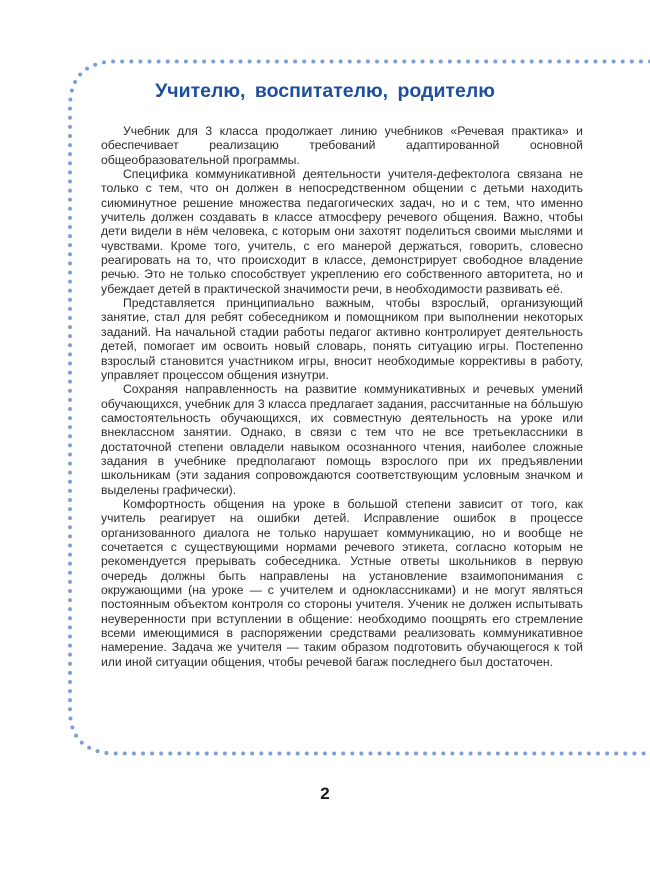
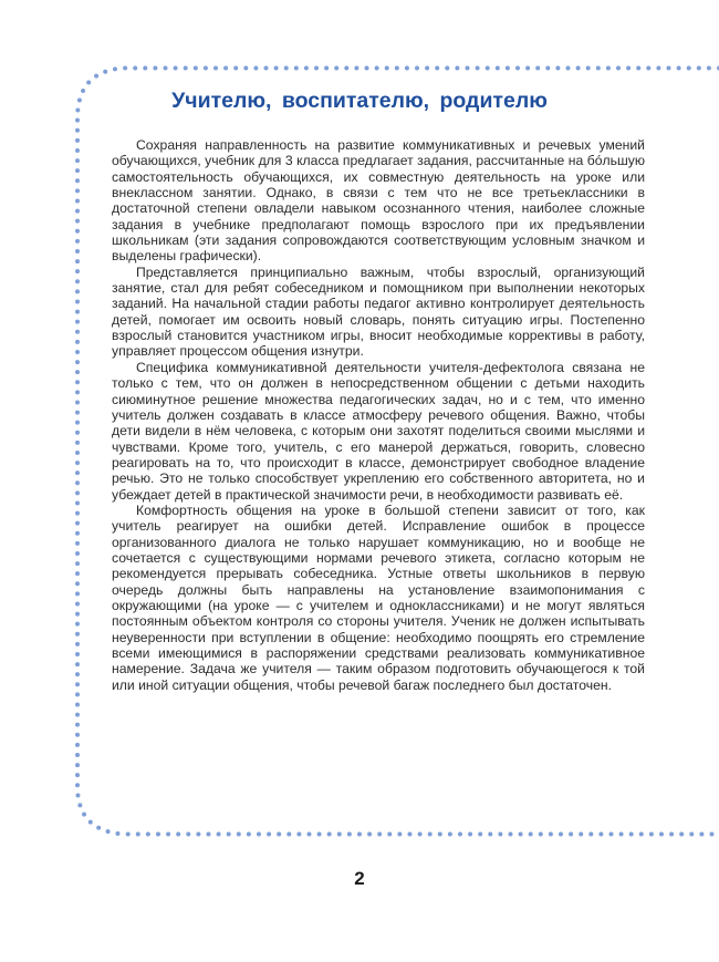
  Учителю, воспитателю, родителю
- Учебник для 3 класса продолжает линию учебников «Речевая практика» и обеспечивает реализацию требований адаптированной основной общеобразовательной программы.
- Специфика коммуникативной деятельности учителя-дефектолога связана не только с тем, что он должен в непосредственном общении с детьми находить сиюминутное решение множества педагогических задач, но и с тем, что именно учитель должен создавать в классе атмосферу речевого общения. Важно, чтобы дети видели в нём человека, с которым они захотят поделиться своими мыслями и чувствами. Кроме того, учитель, с его манерой держаться, говорить, словесно реагировать на то, что происходит в классе, демонстрирует свободное владение речью. Это не только способствует укреплению его собственного авторитета, но и убеждает детей в практической значимости речи, в необходимости развивать её.
+ Сохраняя направленность на развитие коммуникативных и речевых умений обучающихся, учебник для 3 класса предлагает задания, рассчитанные на бóльшую самостоятельность обучающихся, их совместную деятельность на уроке или внеклассном занятии. Однако, в связи с тем что не все третьеклассники в достаточной степени овладели навыком осознанного чтения, наиболее сложные задания в учебнике предполагают помощь взрослого при их предъявлении школьникам (эти задания сопровождаются соответствующим условным значком и выделены графически).
  Представляется принципиально важным, чтобы взрослый, организующий занятие, стал для ребят собеседником и помощником при выполнении некоторых заданий. На начальной стадии работы педагог активно контролирует деятельность детей, помогает им освоить новый словарь, понять ситуацию игры. Постепенно взрослый становится участником игры, вносит необходимые коррективы в работу, управляет процессом общения изнутри.
- Сохраняя направленность на развитие коммуникативных и речевых умений обучающихся, учебник для 3 класса предлагает задания, рассчитанные на бóльшую самостоятельность обучающихся, их совместную деятельность на уроке или внеклассном занятии. Однако, в связи с тем что не все третьеклассники в достаточной степени овладели навыком осознанного чтения, наиболее сложные задания в учебнике предполагают помощь взрослого при их предъявлении школьникам (эти задания сопровождаются соответствующим условным значком и выделены графически).
+ Специфика коммуникативной деятельности учителя-дефектолога связана не только с тем, что он должен в непосредственном общении с детьми находить сиюминутное решение множества педагогических задач, но и с тем, что именно учитель должен создавать в классе атмосферу речевого общения. Важно, чтобы дети видели в нём человека, с которым они захотят поделиться своими мыслями и чувствами. Кроме того, учитель, с его манерой держаться, говорить, словесно реагировать на то, что происходит в классе, демонстрирует свободное владение речью. Это не только способствует укреплению его собственного авторитета, но и убеждает детей в практической значимости речи, в необходимости развивать её.
  Комфортность общения на уроке в большой степени зависит от того, как учитель реагирует на ошибки детей. Исправление ошибок в процессе организованного диалога не только нарушает коммуникацию, но и вообще не сочетается с существующими нормами речевого этикета, согласно которым не рекомендуется прерывать собеседника. Устные ответы школьников в первую очередь должны быть направлены на установление взаимопонимания с окружающими (на уроке — с учителем и одноклассниками) и не могут являться постоянным объектом контроля со стороны учителя. Ученик не должен испытывать неуверенности при вступлении в общение: необходимо поощрять его стремление всеми имеющимися в распоряжении средствами реализовать коммуникативное намерение. Задача же учителя — таким образом подготовить обучающегося к той или иной ситуации общения, чтобы речевой багаж последнего был достаточен.
  2
